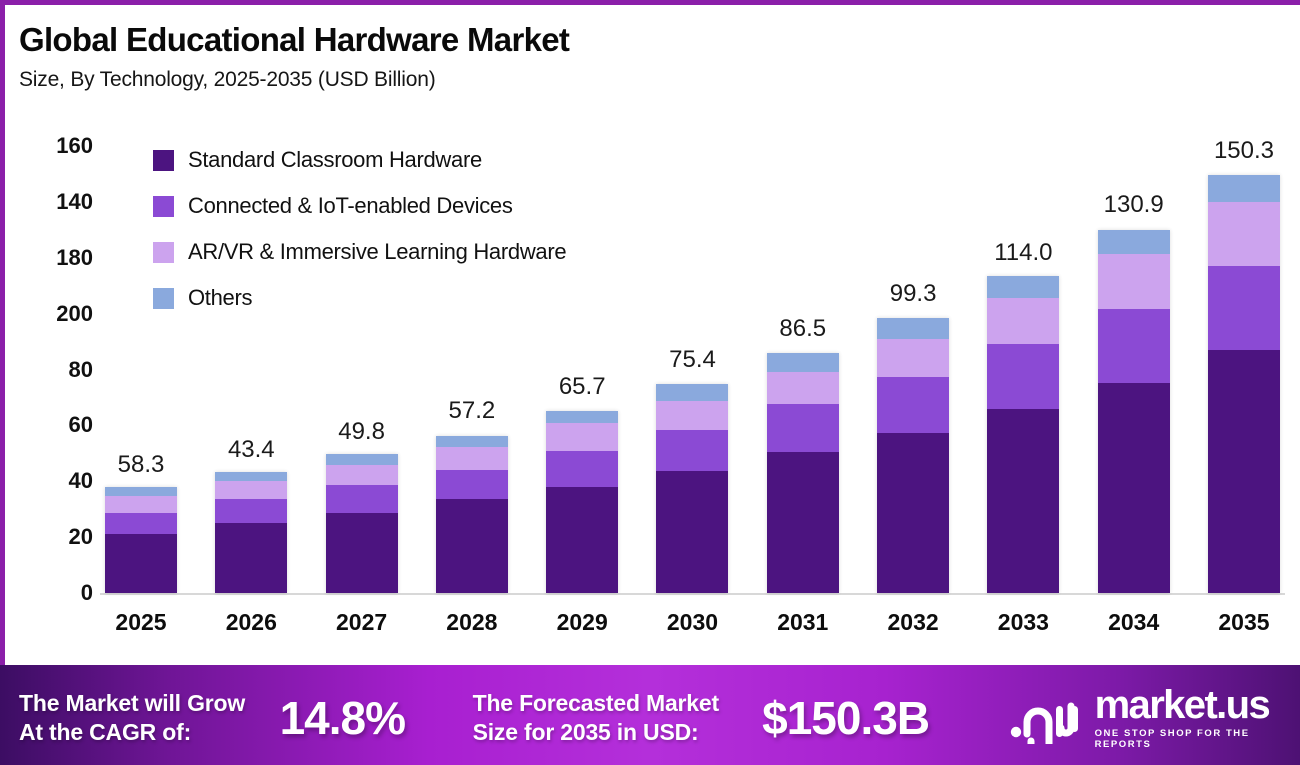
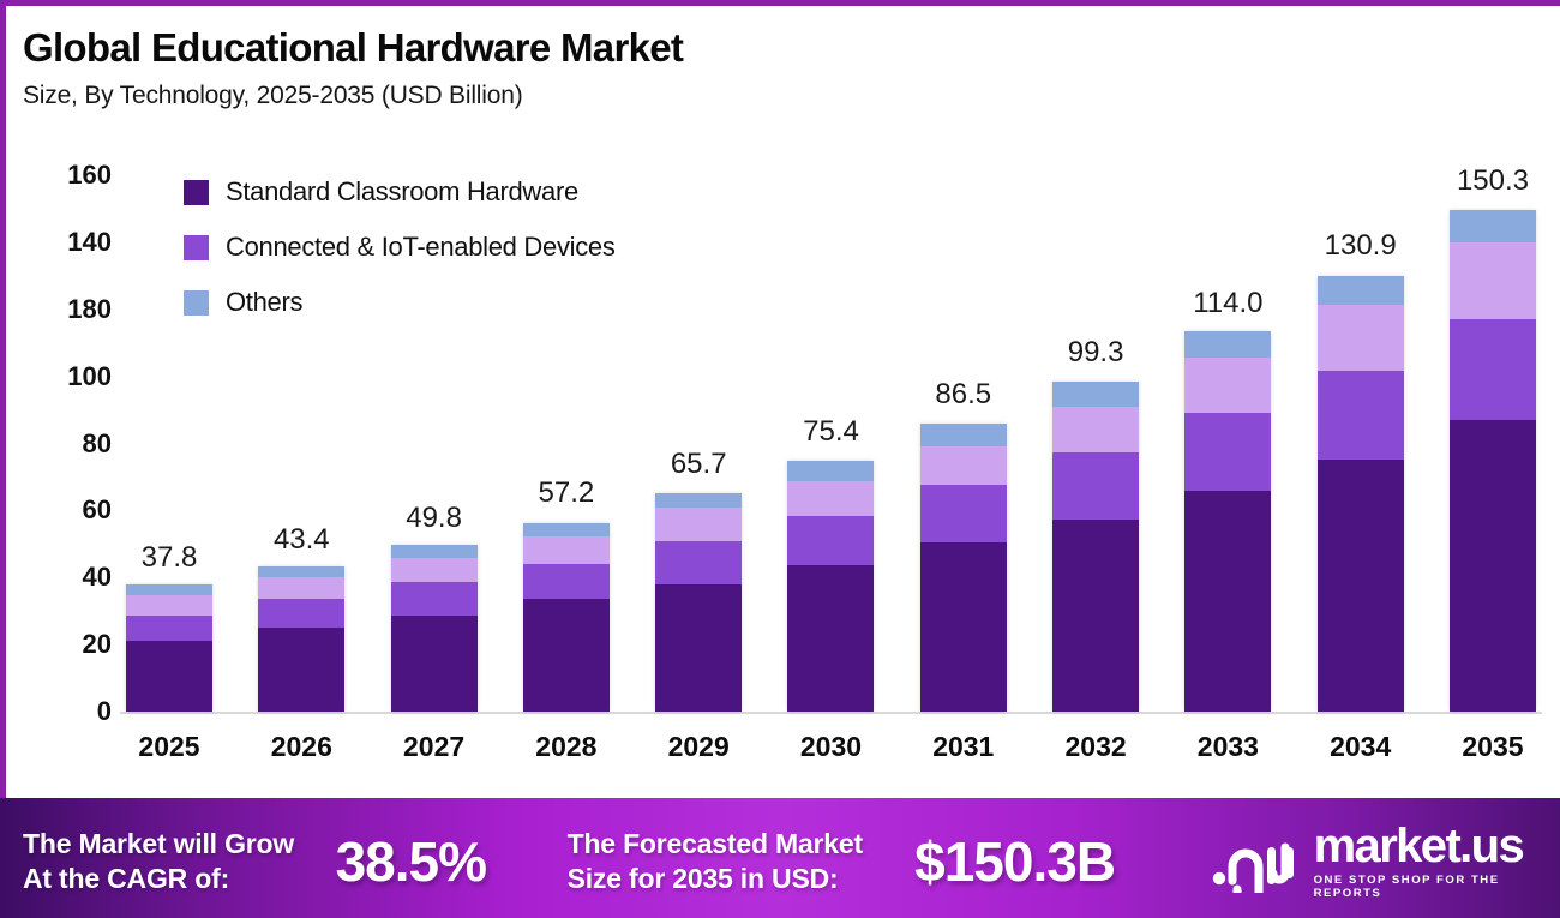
  Global Educational Hardware Market
  Size, By Technology, 2025-2035 (USD Billion)
  Standard Classroom Hardware
  Connected & IoT-enabled Devices
- AR/VR & Immersive Learning Hardware
  Others
  0
  20
  40
  60
  80
- 200
+ 100
  180
  140
  160
- 58.3
+ 37.8
  43.4
  49.8
  57.2
  65.7
  75.4
  86.5
  99.3
  114.0
  130.9
  150.3
  2025
  2026
  2027
  2028
  2029
  2030
  2031
  2032
  2033
  2034
  2035
  The Market will Grow
  At the CAGR of:
- 14.8%
+ 38.5%
  The Forecasted Market
  Size for 2035 in USD:
  $150.3B
  market.us
  ONE STOP SHOP FOR THE REPORTS
